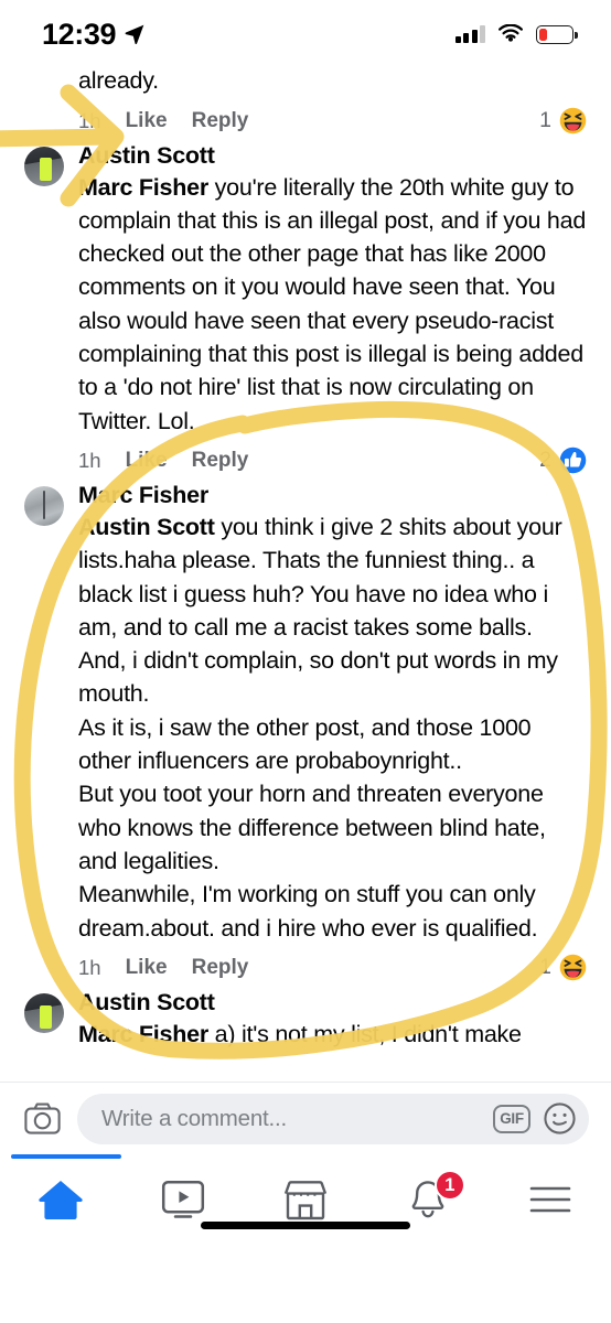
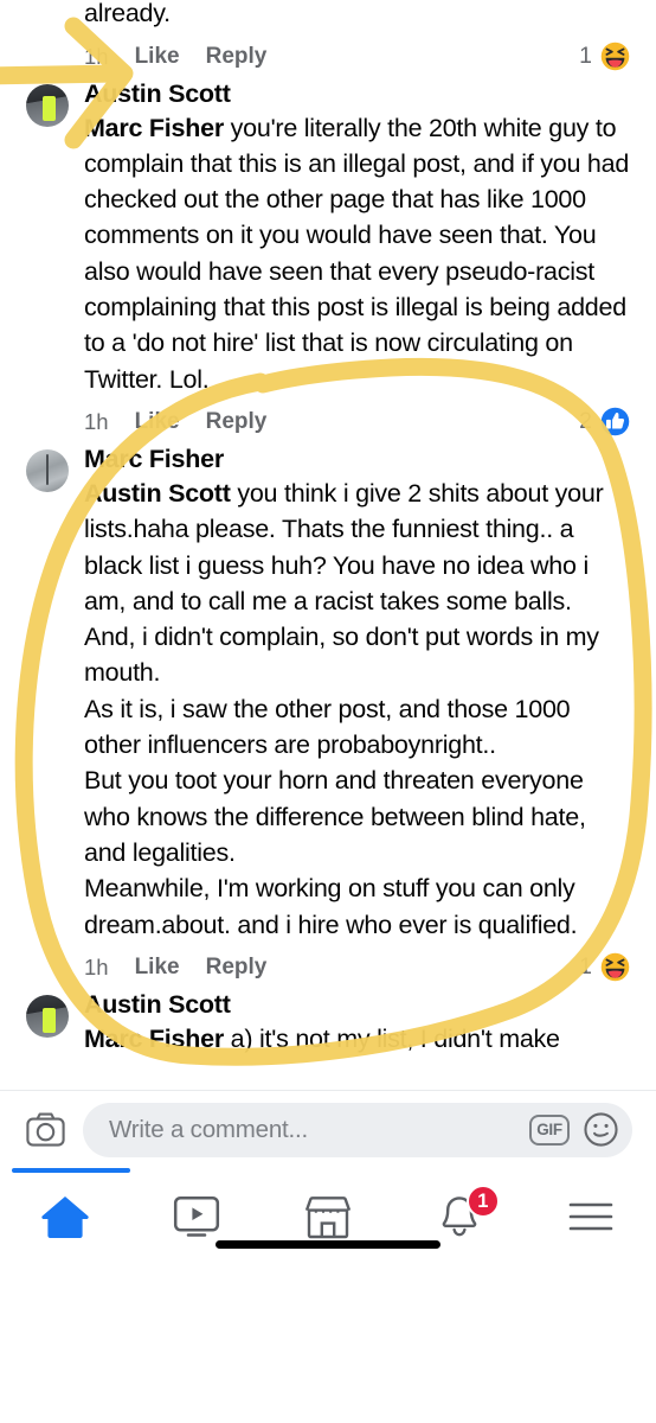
- 12:39
  already.
  Like
  Reply
  1
  Astin Scott
- Marc Fisher you're literally the 20th white guy to complain that this is an illegal post, and if you had checked out the other page that has like 2000 comments on it you would have seen that. You also would have seen that every pseudo-racist complaining that this post is illegal is being added to a 'do not hire' list that is now circulating on Twitter. Lol.
+ Marc Fisher you're literally the 20th white guy to complain that this is an illegal post, and if you had checked out the other page that has like 1000 comments on it you would have seen that. You also would have seen that every pseudo-racist complaining that this post is illegal is being added to a 'do not hire' list that is now circulating on Twitter. Lol.
  1h
  Reply
  Mc Fisher
  ustin Scott you think i give 2 shits about your lists.haha please. Thats the funniest thing.. a black list i guess huh? You have no idea who i am, and to call me a racist takes some balls.
  And, i didn't complain, so don't put words in my mouth.
  As it is, i saw the other post, and those 1000 other influencers are probaboynright..
  But you toot your horn and threaten everyone who knows the difference between blind hate, and legalities.
  Meanwhile, I'm working on stuff you can only dream.about. and i hire who ever is qualified.
  1h
  Like
  Reply
  ustin Scott
  M Fisher a) it's not midn't make
  Write a comment...
  GIF
  1
